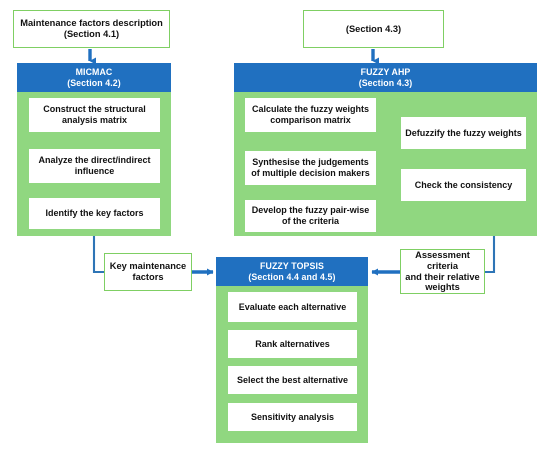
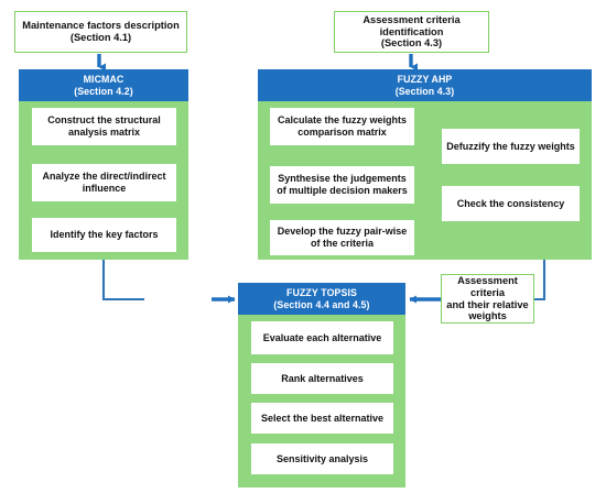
  Maintenance factors description
  (Section 4.1)
+ Assessment criteria identification
  (Section 4.3)
  MICMAC
  (Section 4.2)
  Construct the structural
  analysis matrix
  Analyze the direct/indirect
  influence
  Identify the key factors
  FUZZY AHP
  (Section 4.3)
  Calculate the fuzzy weights
  comparison matrix
  Synthesise the judgements
  of multiple decision makers
  Develop the fuzzy pair-wise
  of the criteria
  Defuzzify the fuzzy weights
  Check the consistency
- Key maintenance
- factors
  Assessment criteria
  and their relative
  weights
  FUZZY TOPSIS
  (Section 4.4 and 4.5)
  Evaluate each alternative
  Rank alternatives
  Select the best alternative
  Sensitivity analysis
